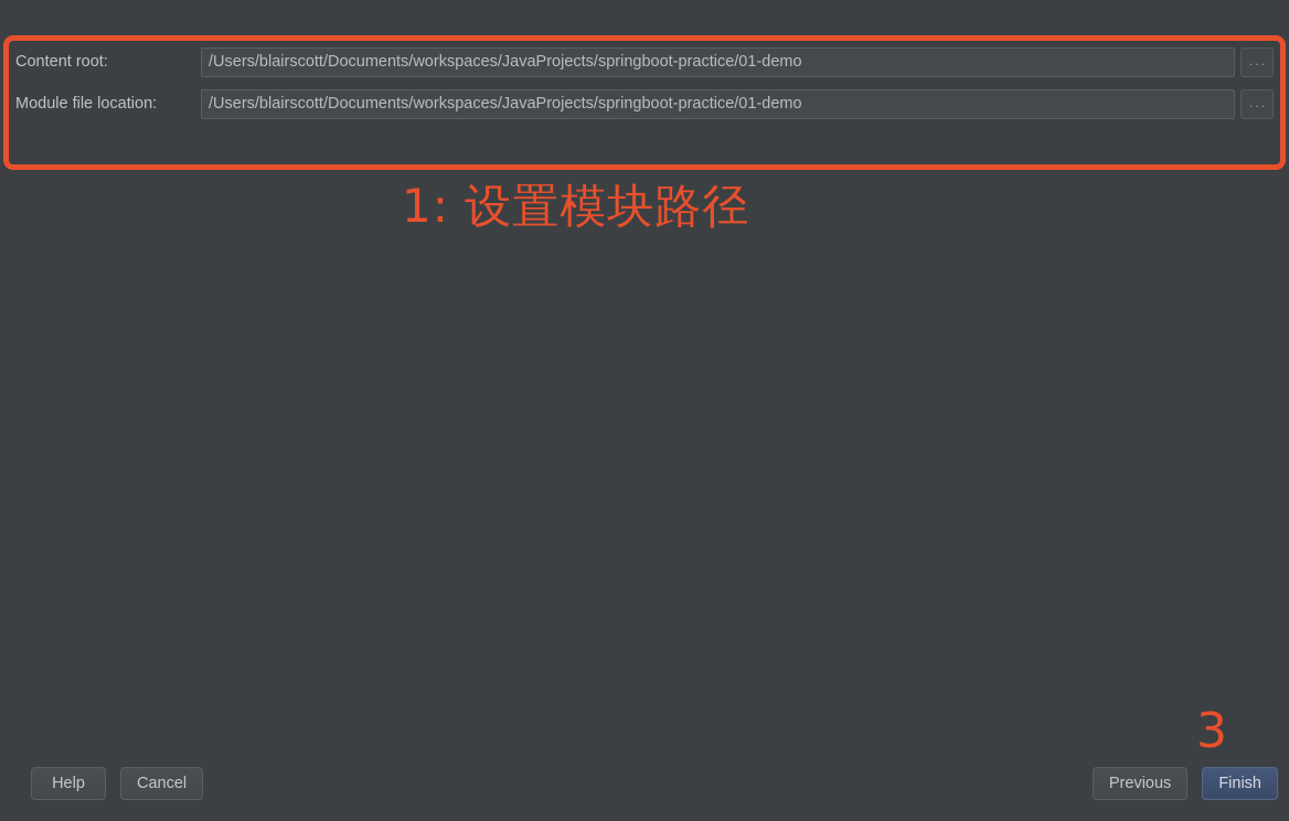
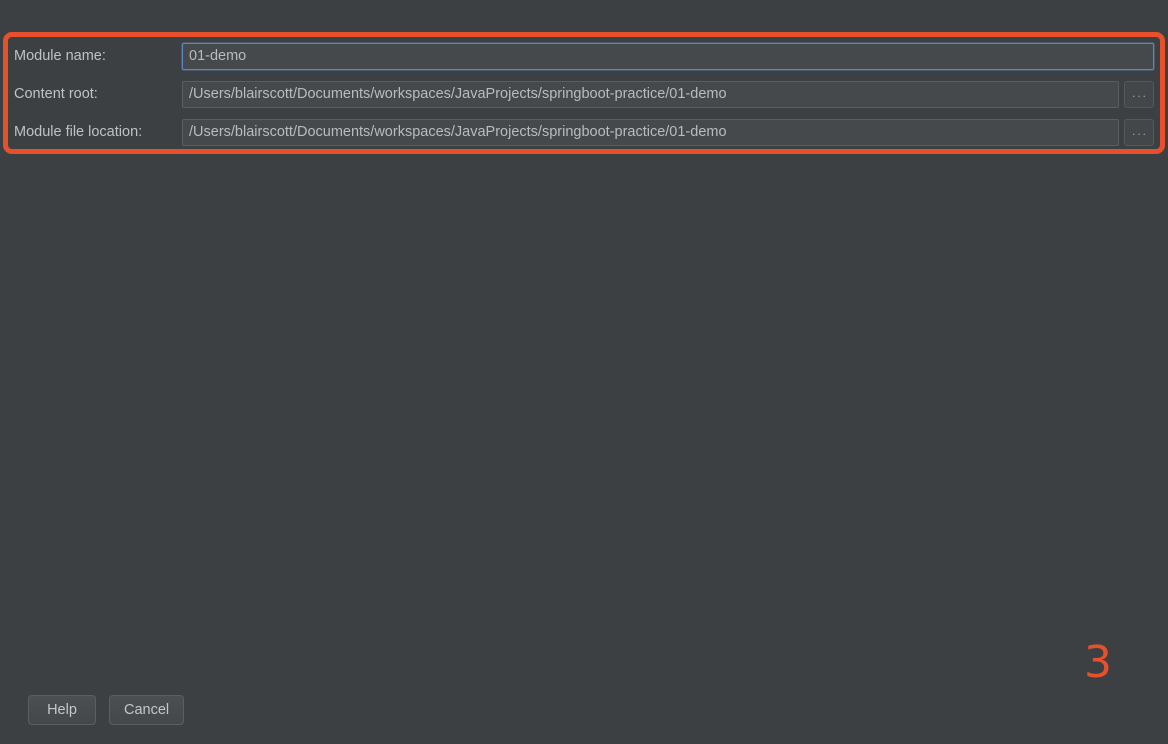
+ Module name:
+ 01-demo
  Content root:
  /Users/blairscott/Documents/workspaces/JavaProjects/springboot-practice/01-demo
  ...
  Module file location:
  /Users/blairscott/Documents/workspaces/JavaProjects/springboot-practice/01-demo
  ...
- 1: 设置模块路径
  3
  Help
  Cancel
- Previous
- Finish
